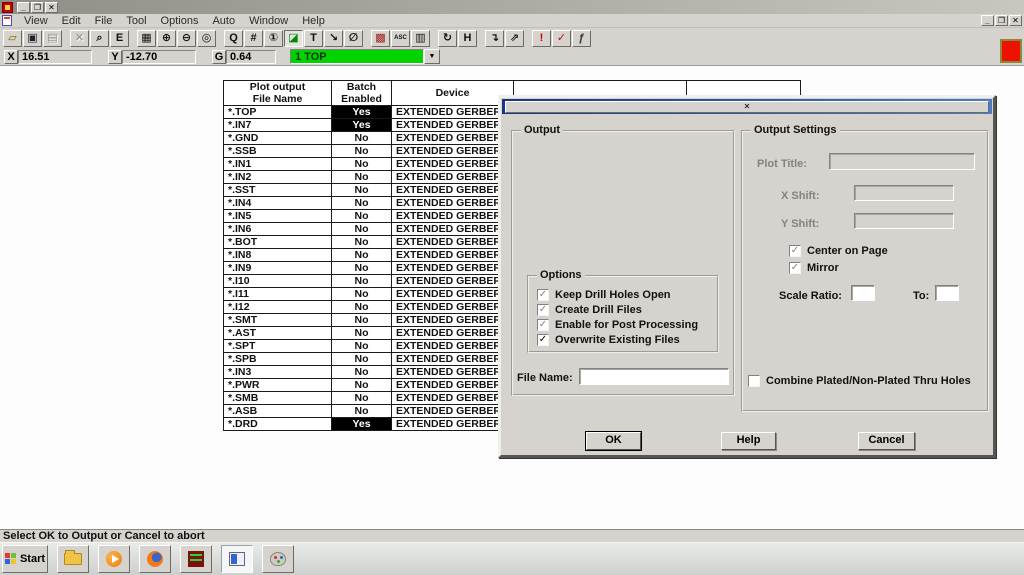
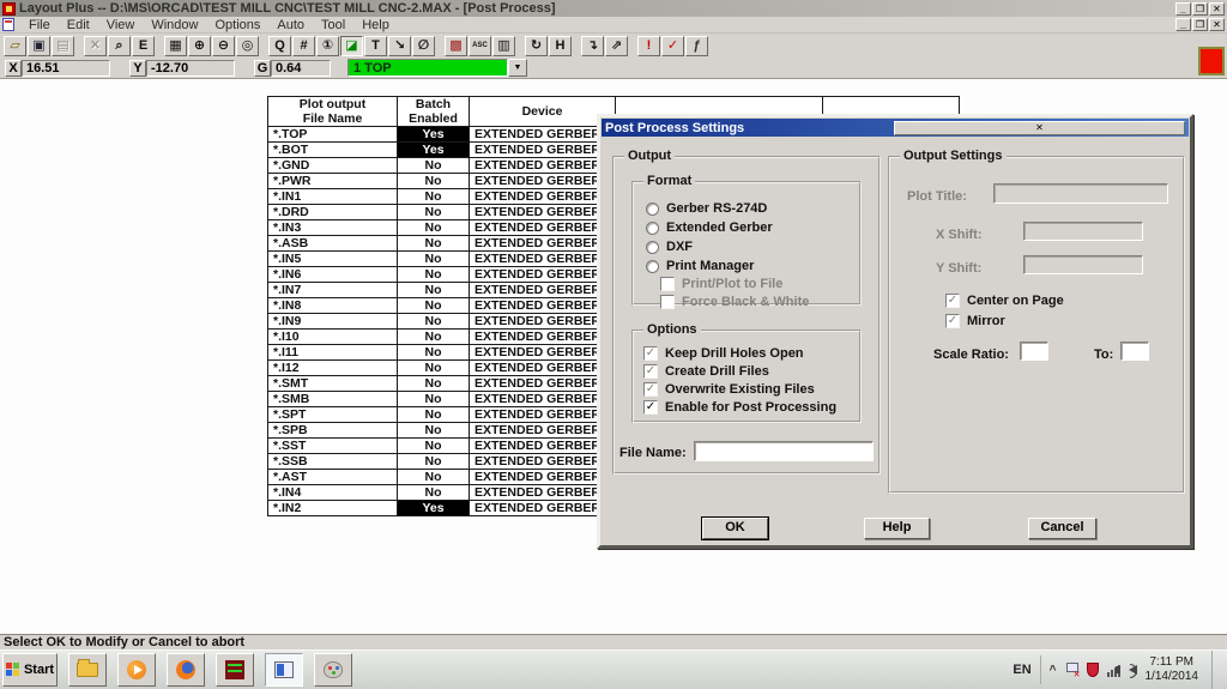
+ Layout Plus -- D:\MS\ORCAD\TEST MILL CNC\TEST MILL CNC-2.MAX - [Post Process]
  _
  ❐
  ✕
- View
+ File
  Edit
- File
+ View
- Tool
+ Window
  Options
  Auto
- Window
+ Tool
  Help
  _
  ❐
  ✕
  ▱
  ▣
  ▤
  ✕
  ⌕
  E
  ▦
  ⊕
  ⊖
  ◎
  Q
  #
  ①
  ◪
  T
  ↘
  ∅
  ▩
  ▥
  ↻
  H
  ↴
  ⇗
  !
  ✓
  ƒ
  X
  16.51
  Y
  -12.70
  G
  0.64
  1 TOP
  Plot outputFile Name	BatchEnabled	Device
  *.TOP	Yes	EXTENDED GERBE
- *.IN7	Yes	EXTENDED GERBE
+ *.BOT	Yes	EXTENDED GERBE
  *.GND	No	EXTENDED GERBE
- *.SSB	No	EXTENDED GERBE
+ *.PWR	No	EXTENDED GERBE
  *.IN1	No	EXTENDED GERBE
- *.IN2	No	EXTENDED GERBE
+ *.DRD	No	EXTENDED GERBE
- *.SST	No	EXTENDED GERBE
+ *.IN3	No	EXTENDED GERBE
- *.IN4	No	EXTENDED GERBE
+ *.ASB	No	EXTENDED GERBE
  *.IN5	No	EXTENDED GERBE
  *.IN6	No	EXTENDED GERBE
- *.BOT	No	EXTENDED GERBE
+ *.IN7	No	EXTENDED GERBE
  *.IN8	No	EXTENDED GERBE
  *.IN9	No	EXTENDED GERBE
  *.I10	No	EXTENDED GERBE
  *.I11	No	EXTENDED GERBE
  *.I12	No	EXTENDED GERBE
  *.SMT	No	EXTENDED GERBE
- *.AST	No	EXTENDED GERBE
+ *.SMB	No	EXTENDED GERBE
  *.SPT	No	EXTENDED GERBE
  *.SPB	No	EXTENDED GERBE
- *.IN3	No	EXTENDED GERBE
+ *.SST	No	EXTENDED GERBE
- *.PWR	No	EXTENDED GERBE
+ *.SSB	No	EXTENDED GERBE
- *.SMB	No	EXTENDED GERBE
+ *.AST	No	EXTENDED GERBE
- *.ASB	No	EXTENDED GERBE
+ *.IN4	No	EXTENDED GERBE
- *.DRD	Yes	EXTENDED GERBE
+ *.IN2	Yes	EXTENDED GERBE
+ Post Process Settings
  ✕
  Output
+ Format
+ Gerber RS-274D
+ Extended Gerber
+ DXF
+ Print Manager
+ Print/Plot to File
+ Force Black & White
  Options
  ✓
  Keep Drill Holes Open
  ✓
  Create Drill Files
  ✓
- Enable for Post Processing
+ Overwrite Existing Files
  ✓
- Overwrite Existing Files
+ Enable for Post Processing
  File Name:
  Output Settings
  Plot Title:
  X Shift:
  Y Shift:
  ✓
  Center on Page
  ✓
  Mirror
  Scale Ratio:
  To:
- Combine Plated/Non-Plated Thru Holes
  OK
  Help
  Cancel
- Select OK to Output or Cancel to abort
+ Select OK to Modify or Cancel to abort
  Start
+ EN
+ ^
+ 7:11 PM
+ 1/14/2014
